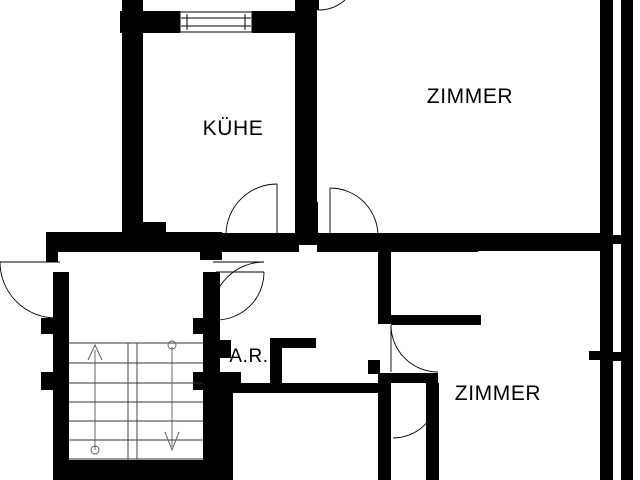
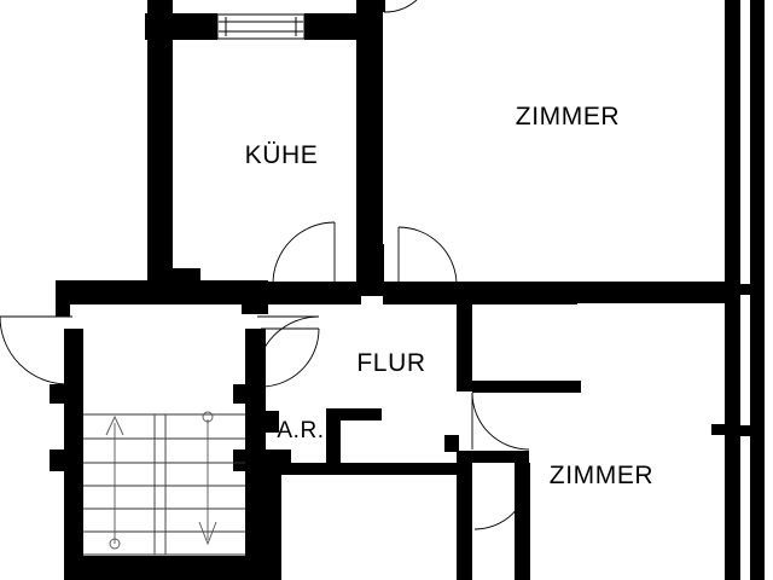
  KÜHE
  ZIMMER
+ FLUR
  A.R.
  ZIMMER
